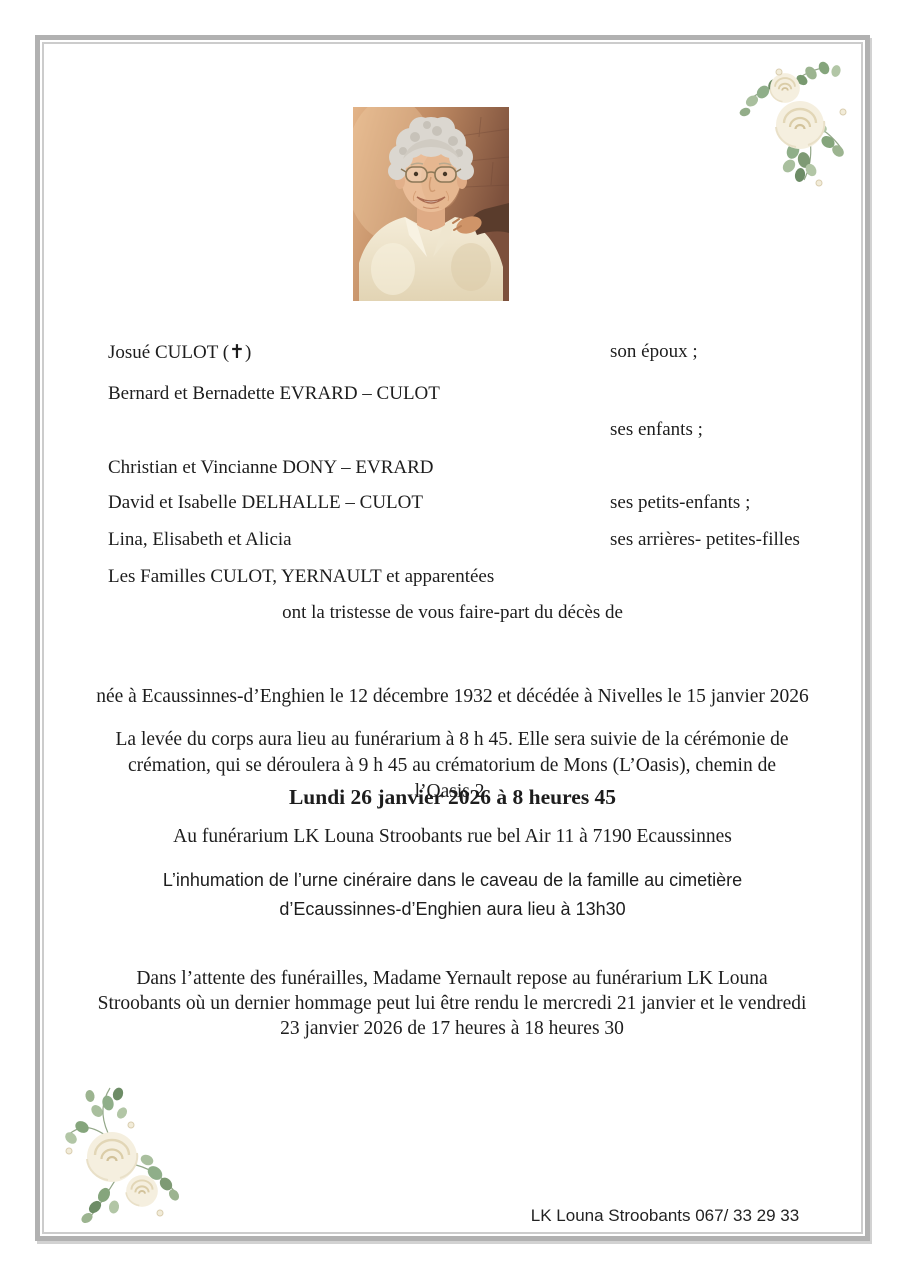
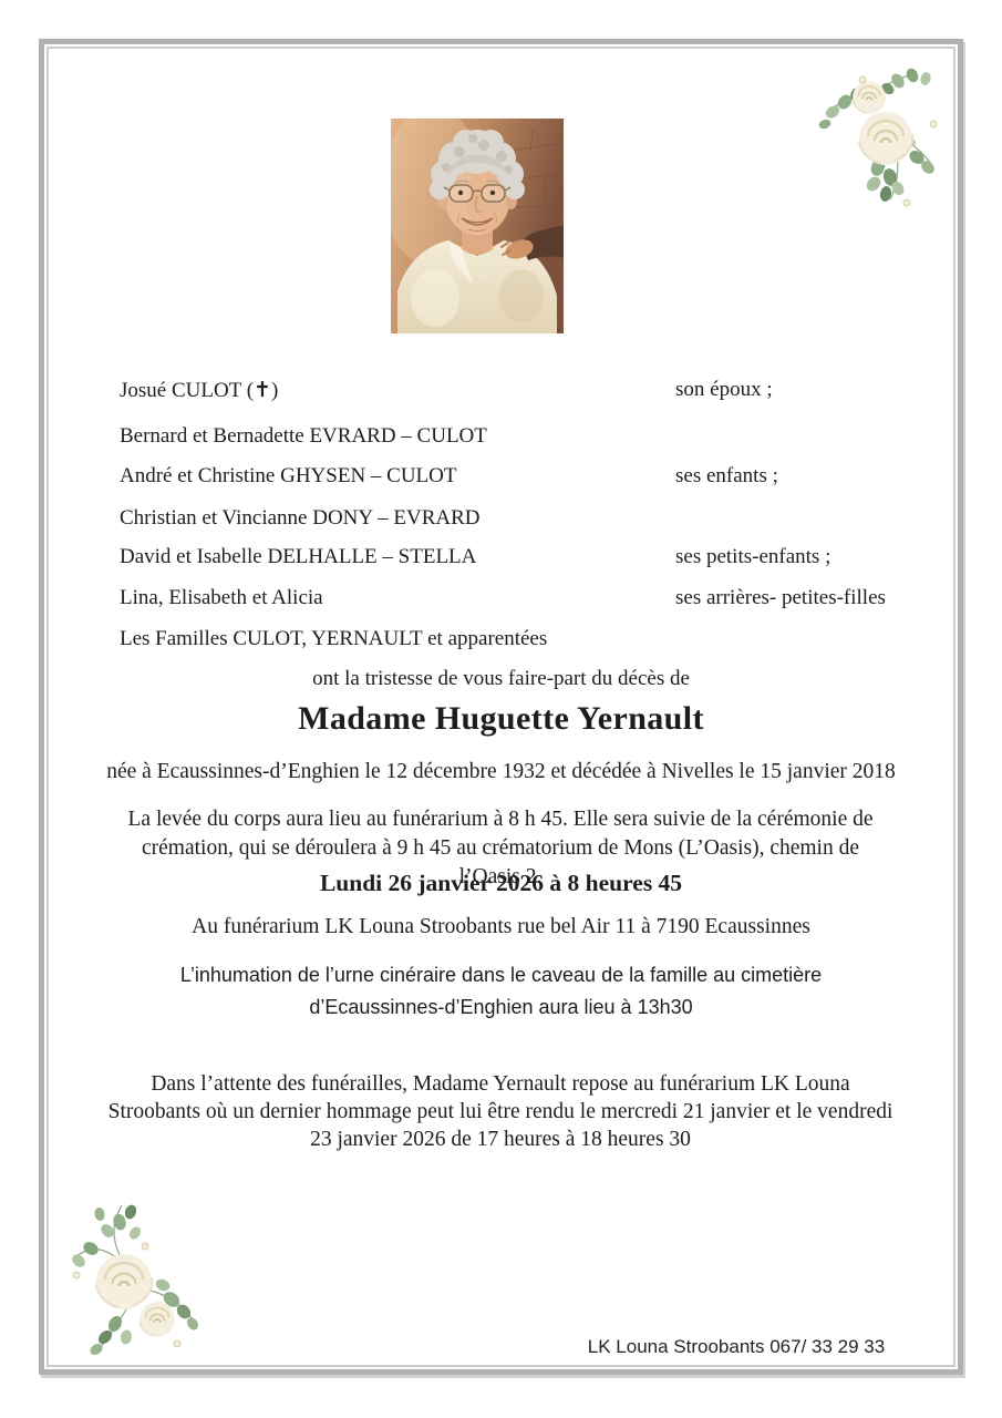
  Josué CULOT (✝)
  son époux ;
  Bernard et Bernadette EVRARD – CULOT
+ André et Christine GHYSEN – CULOT
  ses enfants ;
  Christian et Vincianne DONY – EVRARD
- David et Isabelle DELHALLE – CULOT
+ David et Isabelle DELHALLE – STELLA
  ses petits-enfants ;
  Lina, Elisabeth et Alicia
  ses arrières- petites-filles
  Les Familles CULOT, YERNAULT et apparentées
  ont la tristesse de vous faire-part du décès de
+ Madame Huguette Yernault
- née à Ecaussinnes-d’Enghien le 12 décembre 1932 et décédée à Nivelles le 15 janvier 2026
+ née à Ecaussinnes-d’Enghien le 12 décembre 1932 et décédée à Nivelles le 15 janvier 2018
  La levée du corps aura lieu au funérarium à 8 h 45. Elle sera suivie de la cérémonie de crémation, qui se déroulera à 9 h 45 au crématorium de Mons (L’Oasis), chemin de l’Oasis 2.
  Lundi 26 janvier 2026 à 8 heures 45
  Au funérarium LK Louna Stroobants rue bel Air 11 à 7190 Ecaussinnes
  L’inhumation de l’urne cinéraire dans le caveau de la famille au cimetière d’Ecaussinnes-d’Enghien aura lieu à 13h30
  Dans l’attente des funérailles, Madame Yernault repose au funérarium LK Louna Stroobants où un dernier hommage peut lui être rendu le mercredi 21 janvier et le vendredi 23 janvier 2026 de 17 heures à 18 heures 30
  LK Louna Stroobants 067/ 33 29 33
